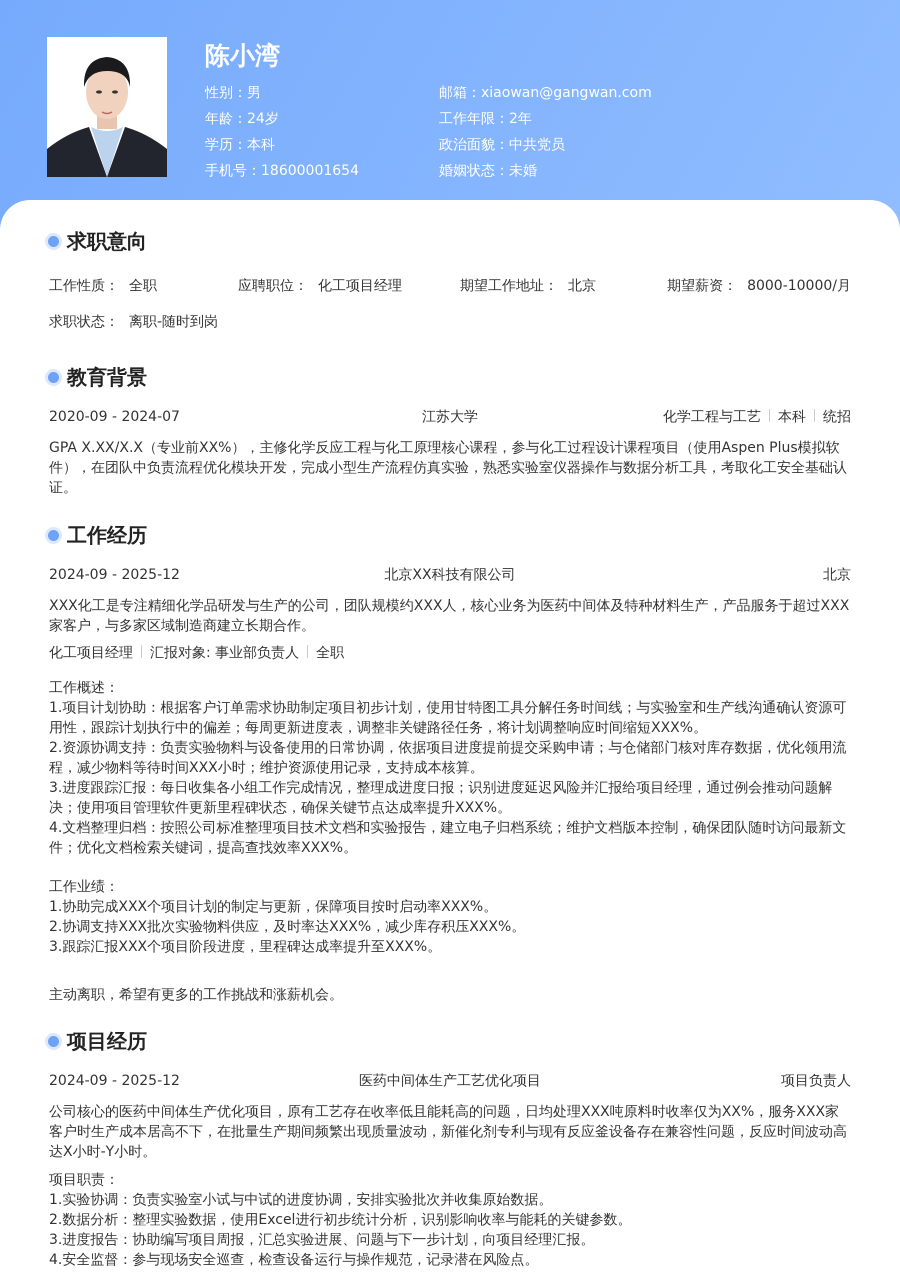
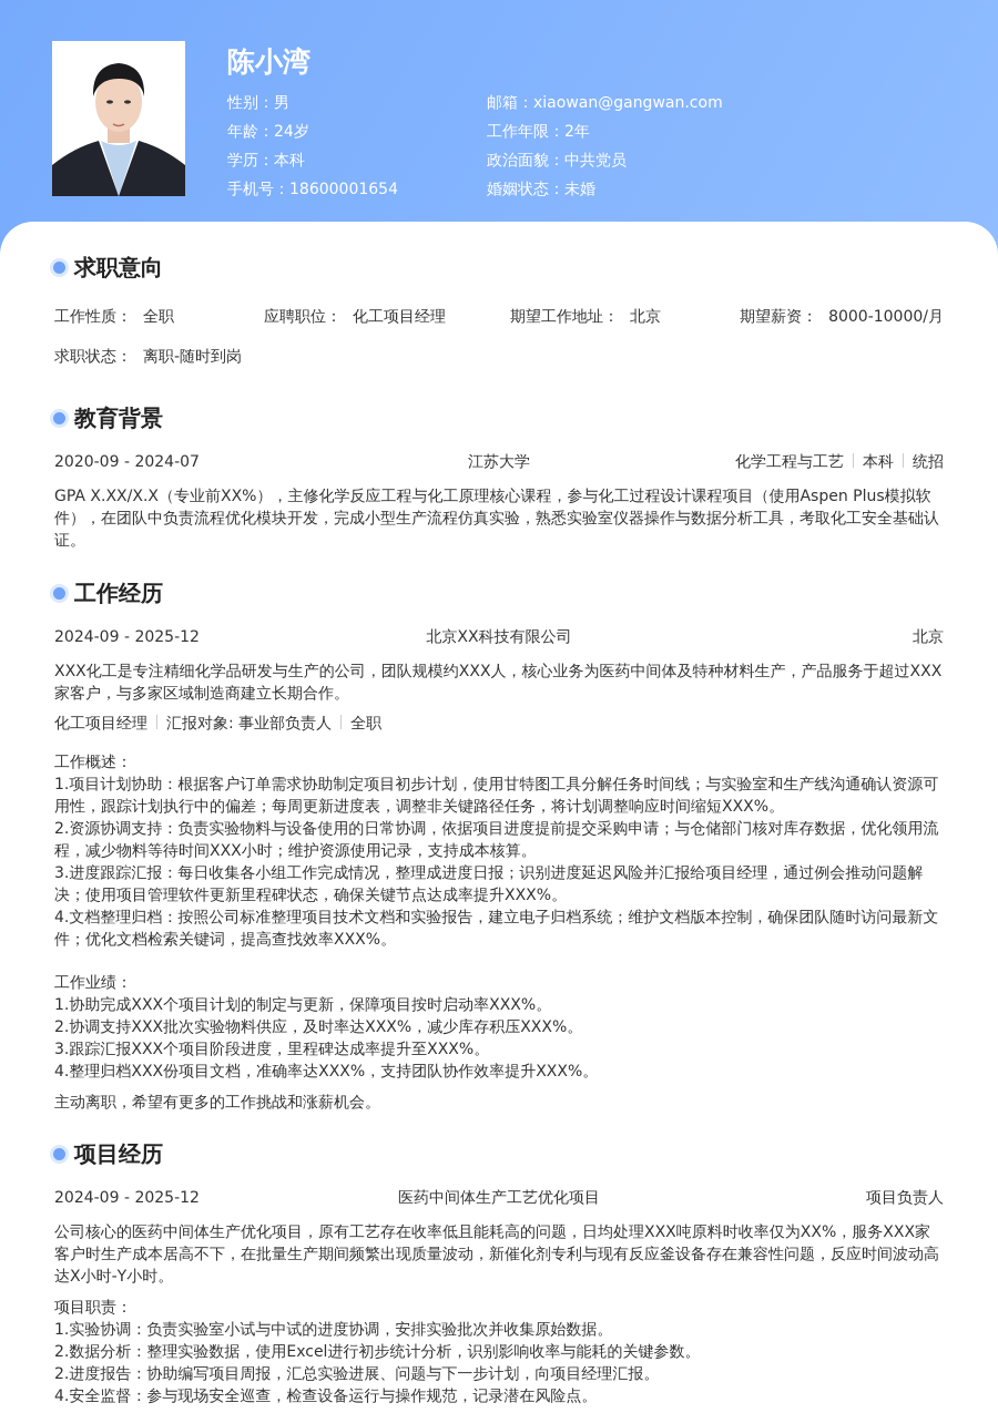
  陈小湾
  性别：男
  年龄：24岁
  学历：本科
  手机号：18600001654
  邮箱：xiaowan@gangwan.com
  工作年限：2年
  政治面貌：中共党员
  婚姻状态：未婚
  求职意向
  工作性质： 全职
  应聘职位： 化工项目经理
  期望工作地址： 北京
  期望薪资： 8000-10000/月
  求职状态： 离职-随时到岗
  教育背景
  2020-09 - 2024-07
  江苏大学
  化学工程与工艺 本科 统招
  GPA X.XX/X.X（专业前XX%），主修化学反应工程与化工原理核心课程，参与化工过程设计课程项目（使用Aspen Plus模拟软件），在团队中负责流程优化模块开发，完成小型生产流程仿真实验，熟悉实验室仪器操作与数据分析工具，考取化工安全基础认证。
  工作经历
  2024-09 - 2025-12
  北京XX科技有限公司
  北京
  XXX化工是专注精细化学品研发与生产的公司，团队规模约XXX人，核心业务为医药中间体及特种材料生产，产品服务于超过XXX家客户，与多家区域制造商建立长期合作。
  化工项目经理 汇报对象: 事业部负责人 全职
  工作概述：
  1.项目计划协助：根据客户订单需求协助制定项目初步计划，使用甘特图工具分解任务时间线；与实验室和生产线沟通确认资源可用性，跟踪计划执行中的偏差；每周更新进度表，调整非关键路径任务，将计划调整响应时间缩短XXX%。
  2.资源协调支持：负责实验物料与设备使用的日常协调，依据项目进度提前提交采购申请；与仓储部门核对库存数据，优化领用流程，减少物料等待时间XXX小时；维护资源使用记录，支持成本核算。
  3.进度跟踪汇报：每日收集各小组工作完成情况，整理成进度日报；识别进度延迟风险并汇报给项目经理，通过例会推动问题解决；使用项目管理软件更新里程碑状态，确保关键节点达成率提升XXX%。
  4.文档整理归档：按照公司标准整理项目技术文档和实验报告，建立电子归档系统；维护文档版本控制，确保团队随时访问最新文件；优化文档检索关键词，提高查找效率XXX%。
  工作业绩：
  1.协助完成XXX个项目计划的制定与更新，保障项目按时启动率XXX%。
  2.协调支持XXX批次实验物料供应，及时率达XXX%，减少库存积压XXX%。
  3.跟踪汇报XXX个项目阶段进度，里程碑达成率提升至XXX%。
+ 4.整理归档XXX份项目文档，准确率达XXX%，支持团队协作效率提升XXX%。
  主动离职，希望有更多的工作挑战和涨薪机会。
  项目经历
  2024-09 - 2025-12
  医药中间体生产工艺优化项目
  项目负责人
  公司核心的医药中间体生产优化项目，原有工艺存在收率低且能耗高的问题，日均处理XXX吨原料时收率仅为XX%，服务XXX家客户时生产成本居高不下，在批量生产期间频繁出现质量波动，新催化剂专利与现有反应釜设备存在兼容性问题，反应时间波动高达X小时-Y小时。
  项目职责：
  1.实验协调：负责实验室小试与中试的进度协调，安排实验批次并收集原始数据。
  2.数据分析：整理实验数据，使用Excel进行初步统计分析，识别影响收率与能耗的关键参数。
- 3.进度报告：协助编写项目周报，汇总实验进展、问题与下一步计划，向项目经理汇报。
+ 2.进度报告：协助编写项目周报，汇总实验进展、问题与下一步计划，向项目经理汇报。
  4.安全监督：参与现场安全巡查，检查设备运行与操作规范，记录潜在风险点。
